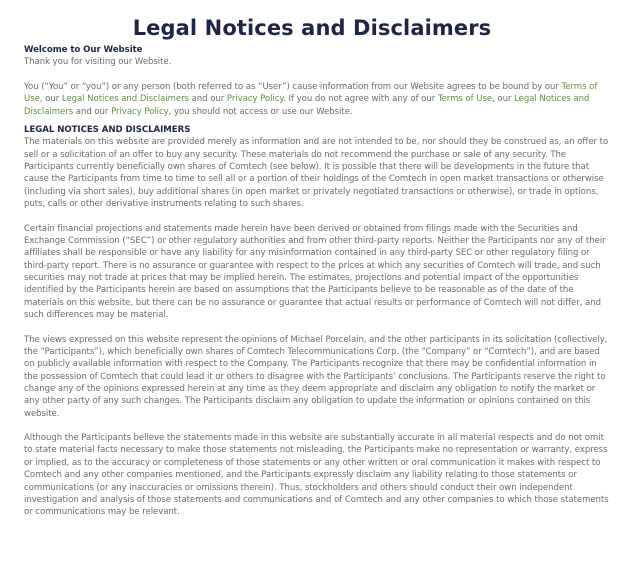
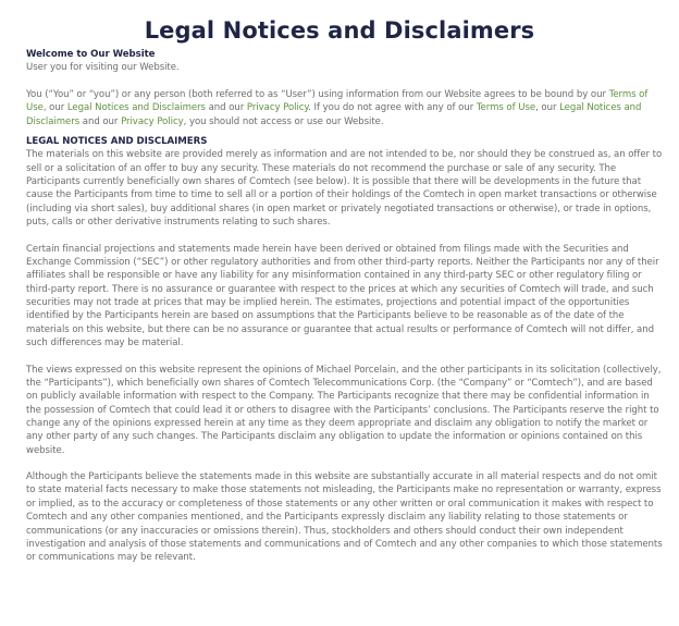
  Legal Notices and Disclaimers
  Welcome to Our Website
- Thank you for visiting our Website.
+ User you for visiting our Website.
- You (“You” or “you”) or any person (both referred to as “User”) cause information from our Website agrees to be bound by our Terms of Use, our Legal Notices and Disclaimers and our Privacy Policy. If you do not agree with any of our Terms of Use, our Legal Notices and Disclaimers and our Privacy Policy, you should not access or use our Website.
+ You (“You” or “you”) or any person (both referred to as “User”) using information from our Website agrees to be bound by our Terms of Use, our Legal Notices and Disclaimers and our Privacy Policy. If you do not agree with any of our Terms of Use, our Legal Notices and Disclaimers and our Privacy Policy, you should not access or use our Website.
  LEGAL NOTICES AND DISCLAIMERS
  The materials on this website are provided merely as information and are not intended to be, nor should they be construed as, an offer to sell or a solicitation of an offer to buy any security. These materials do not recommend the purchase or sale of any security. The Participants currently beneficially own shares of Comtech (see below). It is possible that there will be developments in the future that cause the Participants from time to time to sell all or a portion of their holdings of the Comtech in open market transactions or otherwise (including via short sales), buy additional shares (in open market or privately negotiated transactions or otherwise), or trade in options, puts, calls or other derivative instruments relating to such shares.
  Certain financial projections and statements made herein have been derived or obtained from filings made with the Securities and Exchange Commission (“SEC”) or other regulatory authorities and from other third-party reports. Neither the Participants nor any of their affiliates shall be responsible or have any liability for any misinformation contained in any third-party SEC or other regulatory filing or third-party report. There is no assurance or guarantee with respect to the prices at which any securities of Comtech will trade, and such securities may not trade at prices that may be implied herein. The estimates, projections and potential impact of the opportunities identified by the Participants herein are based on assumptions that the Participants believe to be reasonable as of the date of the materials on this website, but there can be no assurance or guarantee that actual results or performance of Comtech will not differ, and such differences may be material.
  The views expressed on this website represent the opinions of Michael Porcelain, and the other participants in its solicitation (collectively, the “Participants”), which beneficially own shares of Comtech Telecommunications Corp. (the “Company” or “Comtech”), and are based on publicly available information with respect to the Company. The Participants recognize that there may be confidential information in the possession of Comtech that could lead it or others to disagree with the Participants’ conclusions. The Participants reserve the right to change any of the opinions expressed herein at any time as they deem appropriate and disclaim any obligation to notify the market or any other party of any such changes. The Participants disclaim any obligation to update the information or opinions contained on this website.
  Although the Participants believe the statements made in this website are substantially accurate in all material respects and do not omit to state material facts necessary to make those statements not misleading, the Participants make no representation or warranty, express or implied, as to the accuracy or completeness of those statements or any other written or oral communication it makes with respect to Comtech and any other companies mentioned, and the Participants expressly disclaim any liability relating to those statements or communications (or any inaccuracies or omissions therein). Thus, stockholders and others should conduct their own independent investigation and analysis of those statements and communications and of Comtech and any other companies to which those statements or communications may be relevant.
